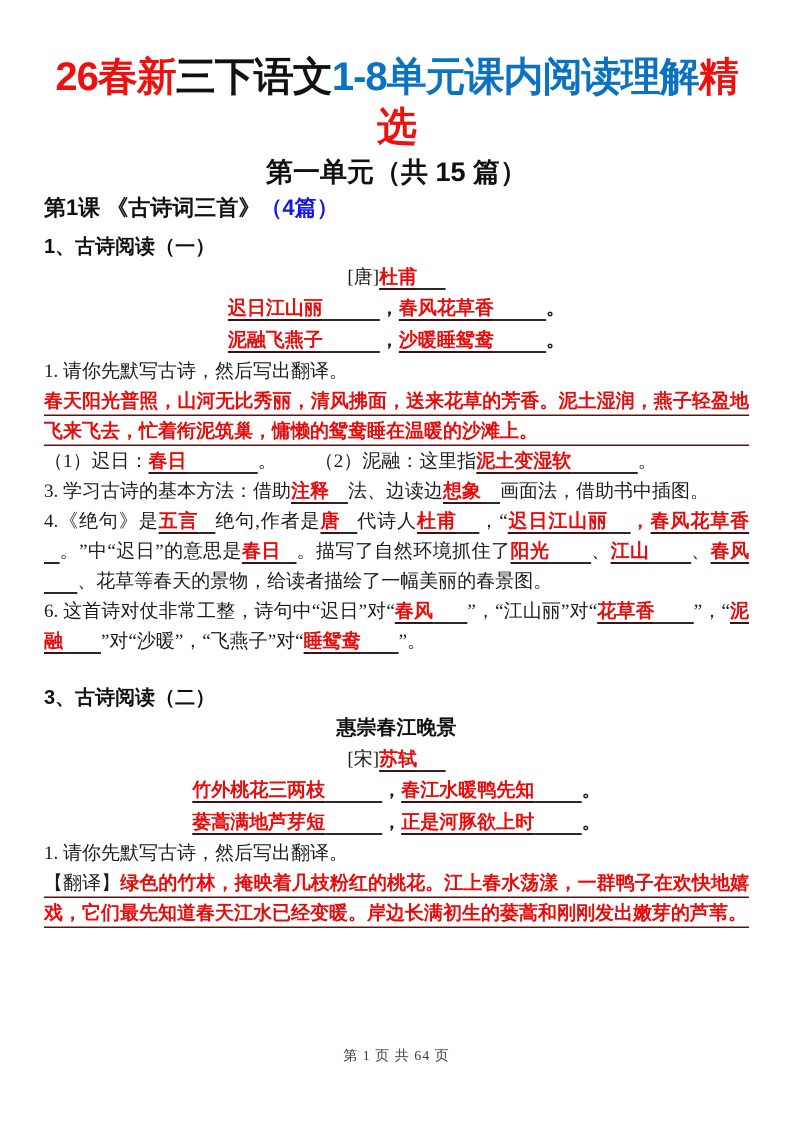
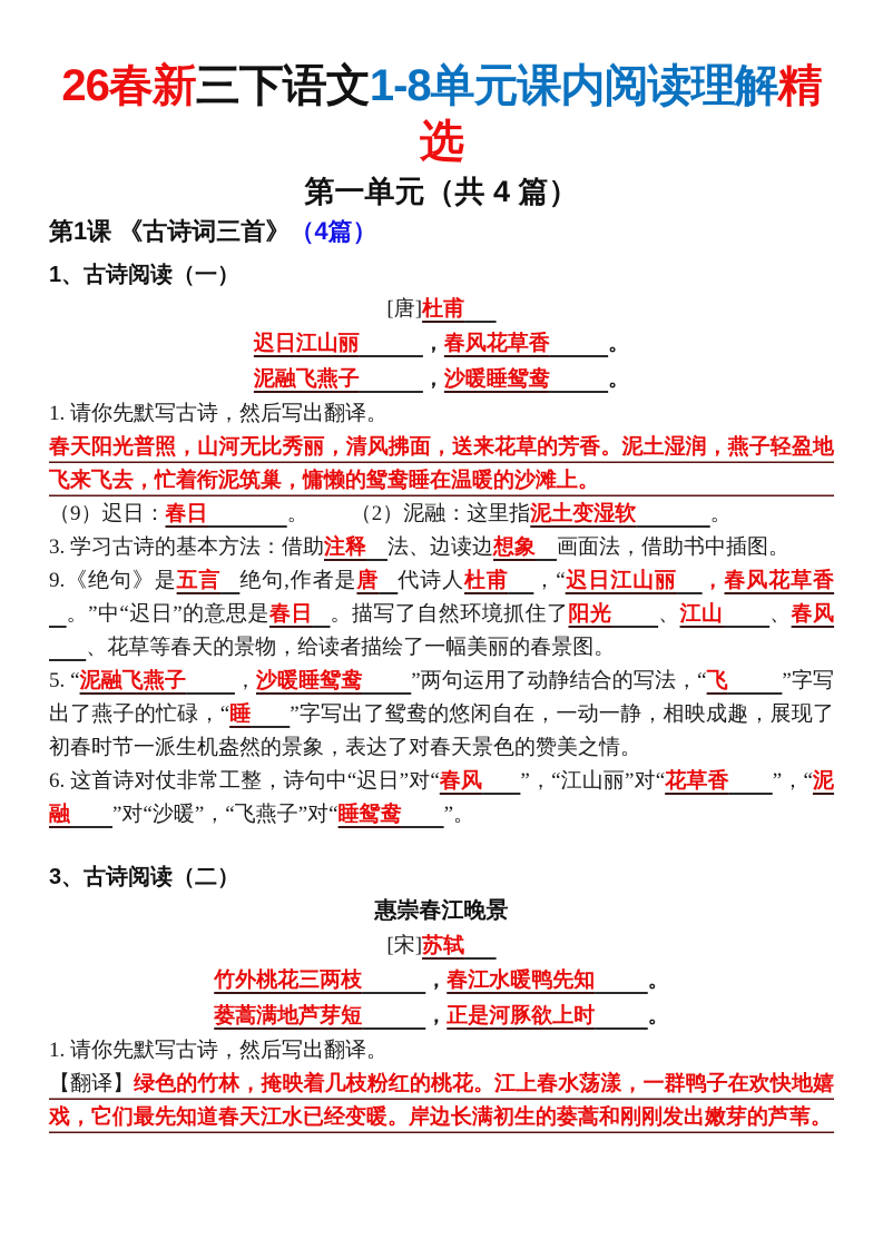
  26春新三下语文1-8单元课内阅读理解精选
- 第一单元（共 15 篇）
+ 第一单元（共 4 篇）
  第1课 《古诗词三首》（4篇）
  1、古诗阅读（一）
  [唐]杜甫
  迟日江山丽 ，春风花草香 。
  泥融飞燕子 ，沙暖睡鸳鸯 。
  1. 请你先默写古诗，然后写出翻译。
  春天阳光普照，山河无比秀丽，清风拂面，送来花草的芳香。泥土湿润，燕子轻盈地飞来飞去，忙着衔泥筑巢，慵懒的鸳鸯睡在温暖的沙滩上。
- （1）迟日：春日 。 （2）泥融：这里指泥土变湿软 。
+ （9）迟日：春日 。 （2）泥融：这里指泥土变湿软 。
  3. 学习古诗的基本方法：借助注释 法、边读边想象 画面法，借助书中插图。
- 4.《绝句》是五言 绝句,作者是唐 代诗人杜甫 ，“迟日江山丽 ，春风花草香 。”中“迟日”的意思是春日 。描写了自然环境抓住了阳光 、江山 、春风 、花草等春天的景物，给读者描绘了一幅美丽的春景图。
+ 9.《绝句》是五言 绝句,作者是唐 代诗人杜甫 ，“迟日江山丽 ，春风花草香 。”中“迟日”的意思是春日 。描写了自然环境抓住了阳光 、江山 、春风 、花草等春天的景物，给读者描绘了一幅美丽的春景图。
+ 5. “泥融飞燕子 ，沙暖睡鸳鸯 ”两句运用了动静结合的写法，“飞 ”字写出了燕子的忙碌，“睡 ”字写出了鸳鸯的悠闲自在，一动一静，相映成趣，展现了初春时节一派生机盎然的景象，表达了对春天景色的赞美之情。
  6. 这首诗对仗非常工整，诗句中“迟日”对“春风 ”，“江山丽”对“花草香 ”，“泥融 ”对“沙暖”，“飞燕子”对“睡鸳鸯 ”。
  3、古诗阅读（二）
  惠崇春江晚景
  [宋]苏轼
  竹外桃花三两枝 ，春江水暖鸭先知 。
  蒌蒿满地芦芽短 ，正是河豚欲上时 。
  1. 请你先默写古诗，然后写出翻译。
  【翻译】绿色的竹林，掩映着几枝粉红的桃花。江上春水荡漾，一群鸭子在欢快地嬉戏，它们最先知道春天江水已经变暖。岸边长满初生的蒌蒿和刚刚发出嫩芽的芦苇。
- 第 1 页 共 64 页
